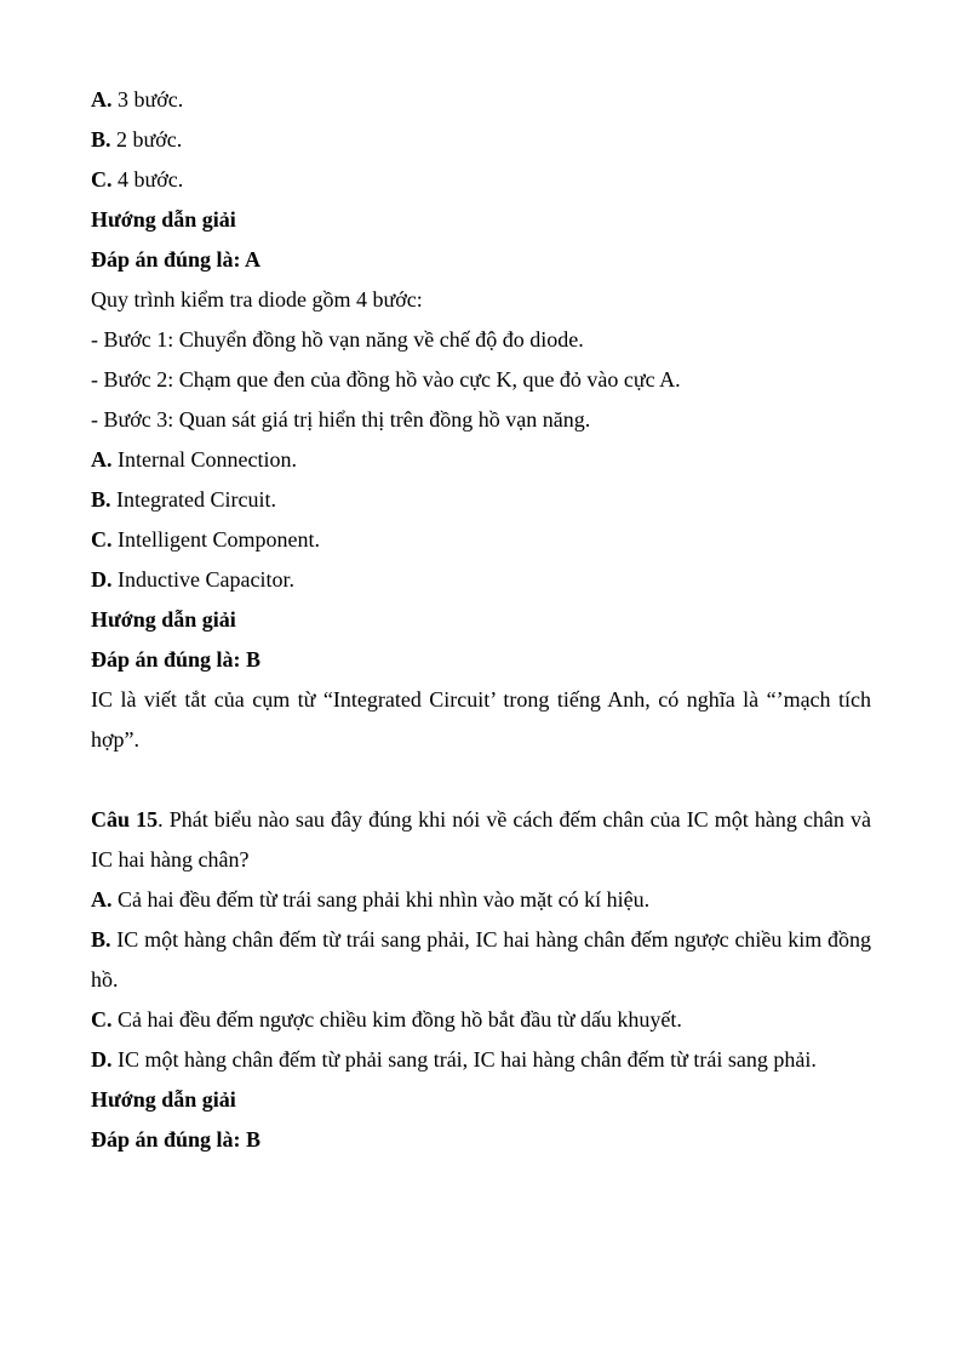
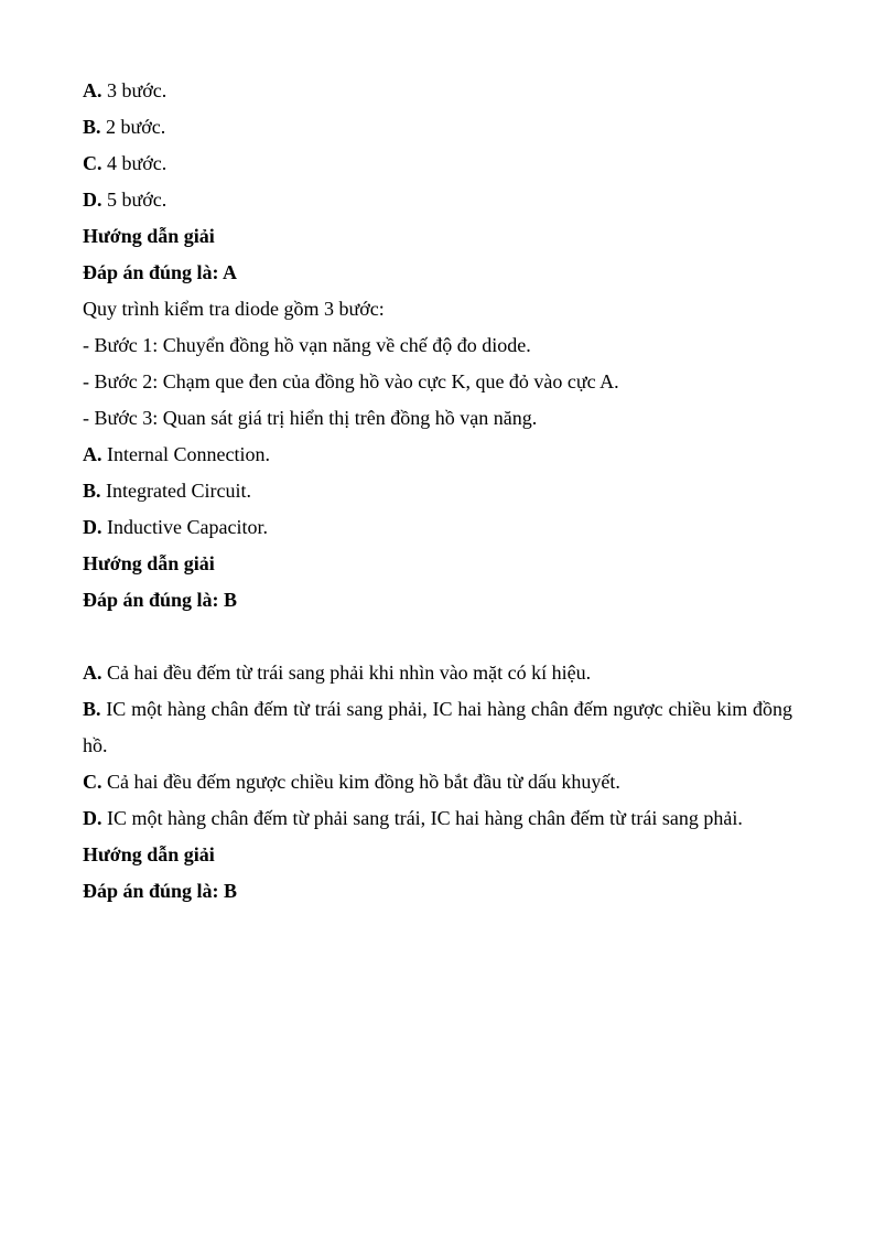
  A. 3 bước.
  B. 2 bước.
  C. 4 bước.
+ D. 5 bước.
  Hướng dẫn giải
  Đáp án đúng là: A
- Quy trình kiểm tra diode gồm 4 bước:
+ Quy trình kiểm tra diode gồm 3 bước:
  - Bước 1: Chuyển đồng hồ vạn năng về chế độ đo diode.
  - Bước 2: Chạm que đen của đồng hồ vào cực K, que đỏ vào cực A.
  - Bước 3: Quan sát giá trị hiển thị trên đồng hồ vạn năng.
  A. Internal Connection.
  B. Integrated Circuit.
- C. Intelligent Component.
  D. Inductive Capacitor.
  Hướng dẫn giải
  Đáp án đúng là: B
- IC là viết tắt của cụm từ “Integrated Circuit’ trong tiếng Anh, có nghĩa là “’mạch tích hợp”.
- Câu 15. Phát biểu nào sau đây đúng khi nói về cách đếm chân của IC một hàng chân và IC hai hàng chân?
  A. Cả hai đều đếm từ trái sang phải khi nhìn vào mặt có kí hiệu.
  B. IC một hàng chân đếm từ trái sang phải, IC hai hàng chân đếm ngược chiều kim đồng hồ.
  C. Cả hai đều đếm ngược chiều kim đồng hồ bắt đầu từ dấu khuyết.
  D. IC một hàng chân đếm từ phải sang trái, IC hai hàng chân đếm từ trái sang phải.
  Hướng dẫn giải
  Đáp án đúng là: B
